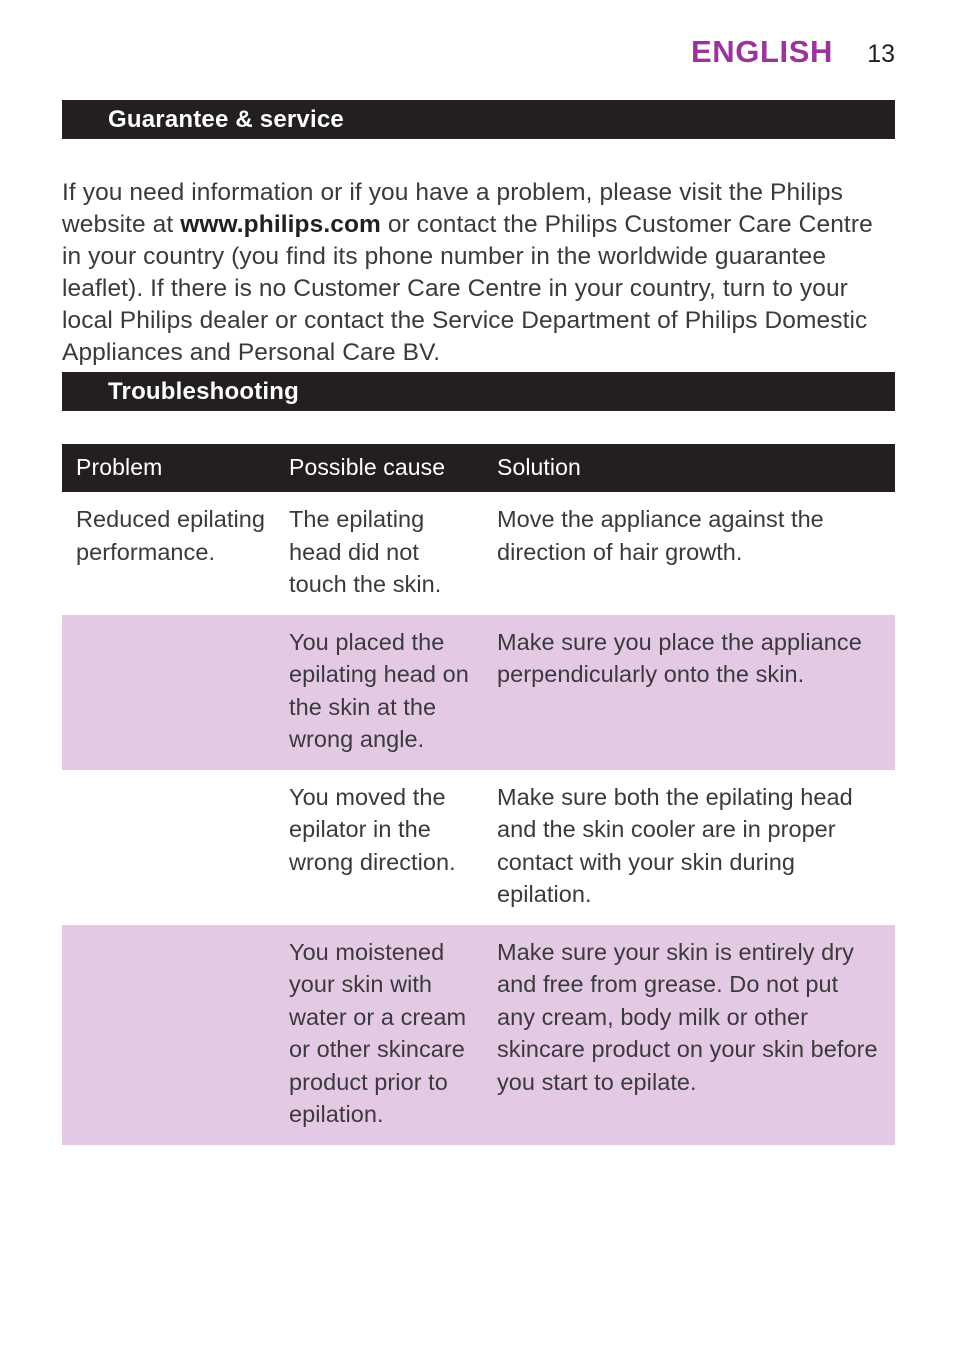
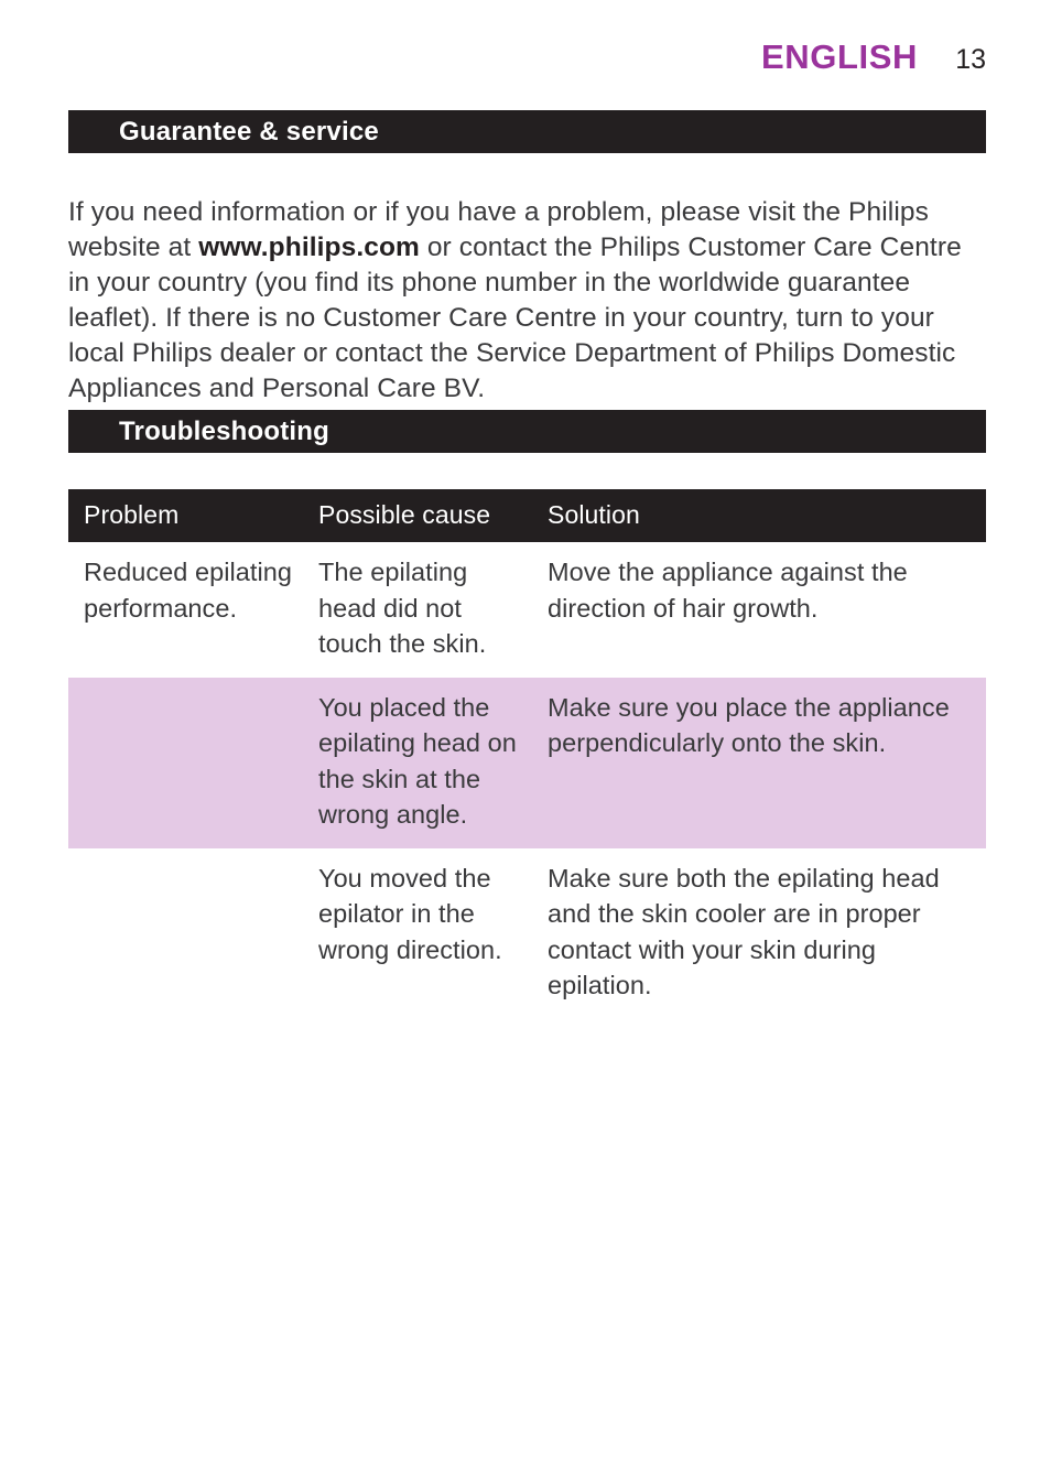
  ENGLISH
  13
  Guarantee & service
  If you need information or if you have a problem, please visit the Philips website at www.philips.com or contact the Philips Customer Care Centre in your country (you find its phone number in the worldwide guarantee leaflet). If there is no Customer Care Centre in your country, turn to your local Philips dealer or contact the Service Department of Philips Domestic Appliances and Personal Care BV.
  Troubleshooting
  Problem	Possible cause	Solution
  Reduced epilating performance.	The epilating head did not touch the skin.	Move the appliance against the direction of hair growth.
  	You placed the epilating head on the skin at the wrong angle.	Make sure you place the appliance perpendicularly onto the skin.
  	You moved the epilator in the wrong direction.	Make sure both the epilating head and the skin cooler are in proper contact with your skin during epilation.
- 	You moistened your skin with water or a cream or other skincare product prior to epilation.	Make sure your skin is entirely dry and free from grease. Do not put any cream, body milk or other skincare product on your skin before you start to epilate.
